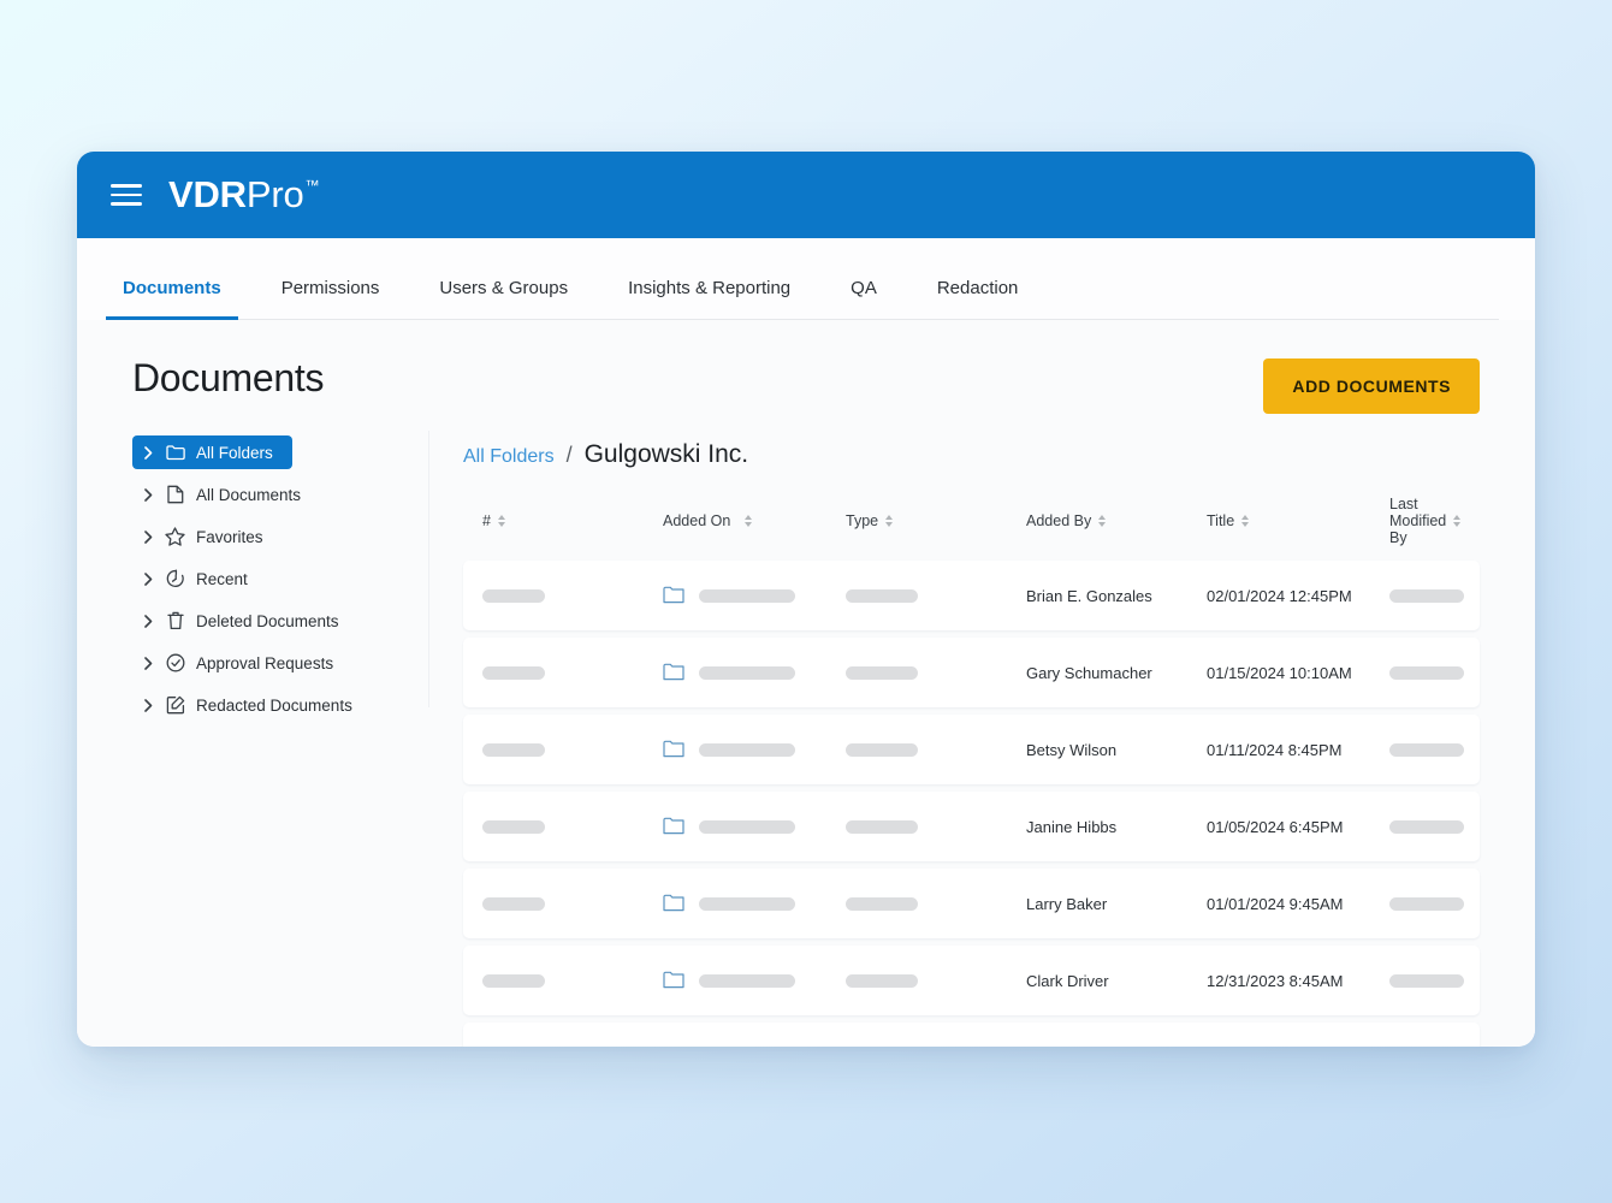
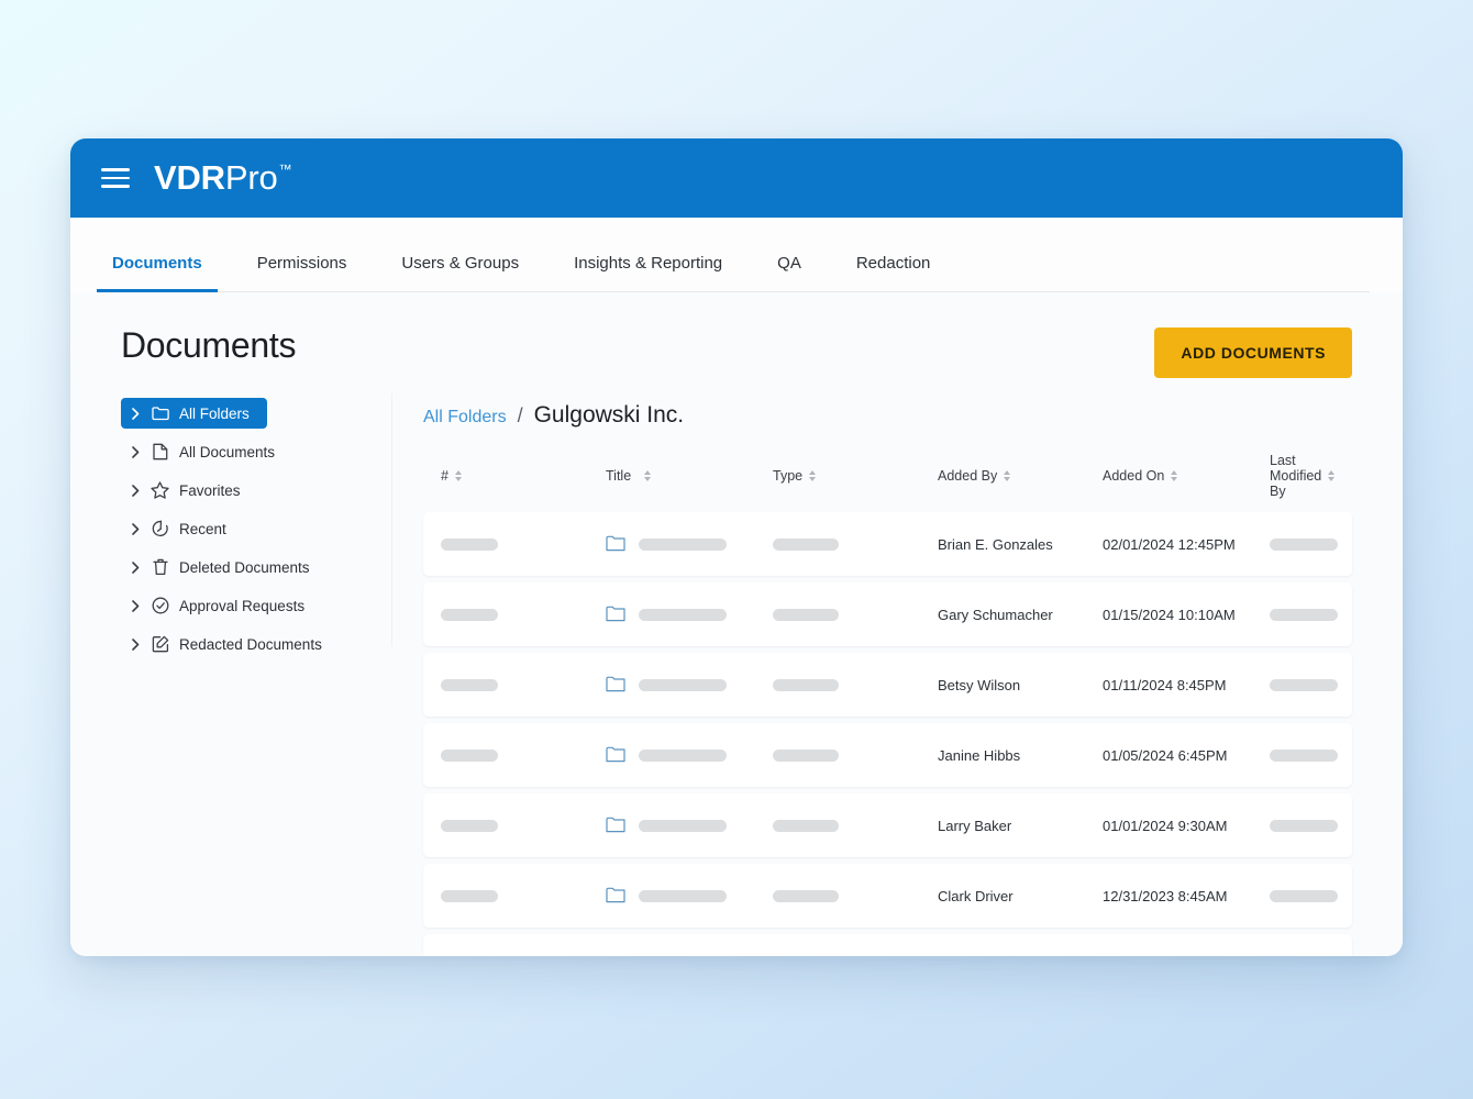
  VDR
  Pro
  ™
  Documents
  Permissions
  Users & Groups
  Insights & Reporting
  QA
  Redaction
  Documents
  ADD DOCUMENTS
  All Folders
  All Documents
  Favorites
  Recent
  Deleted Documents
  Approval Requests
  Redacted Documents
  All Folders
  /
  Gulgowski Inc.
  #
- Added On
+ Title
  Type
  Added By
- Title
+ Added On
  Last Modified By
  Brian E. Gonzales
  02/01/2024 12:45PM
  Gary Schumacher
  01/15/2024 10:10AM
  Betsy Wilson
  01/11/2024 8:45PM
  Janine Hibbs
  01/05/2024 6:45PM
  Larry Baker
- 01/01/2024 9:45AM
+ 01/01/2024 9:30AM
  Clark Driver
  12/31/2023 8:45AM
